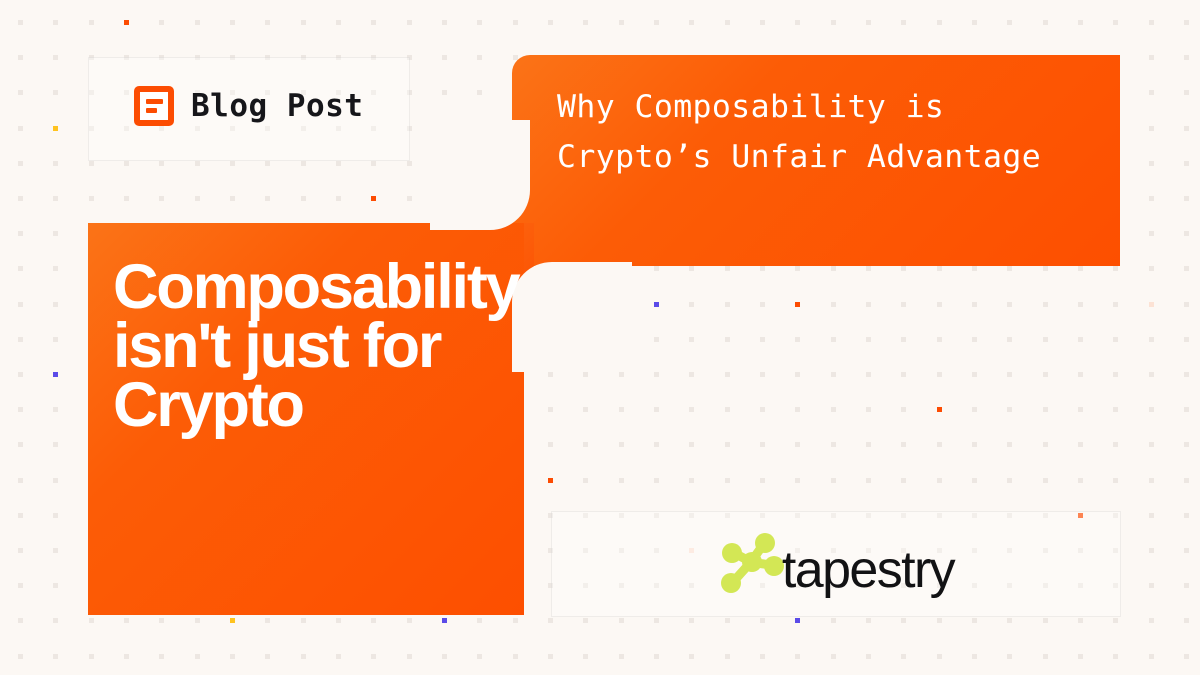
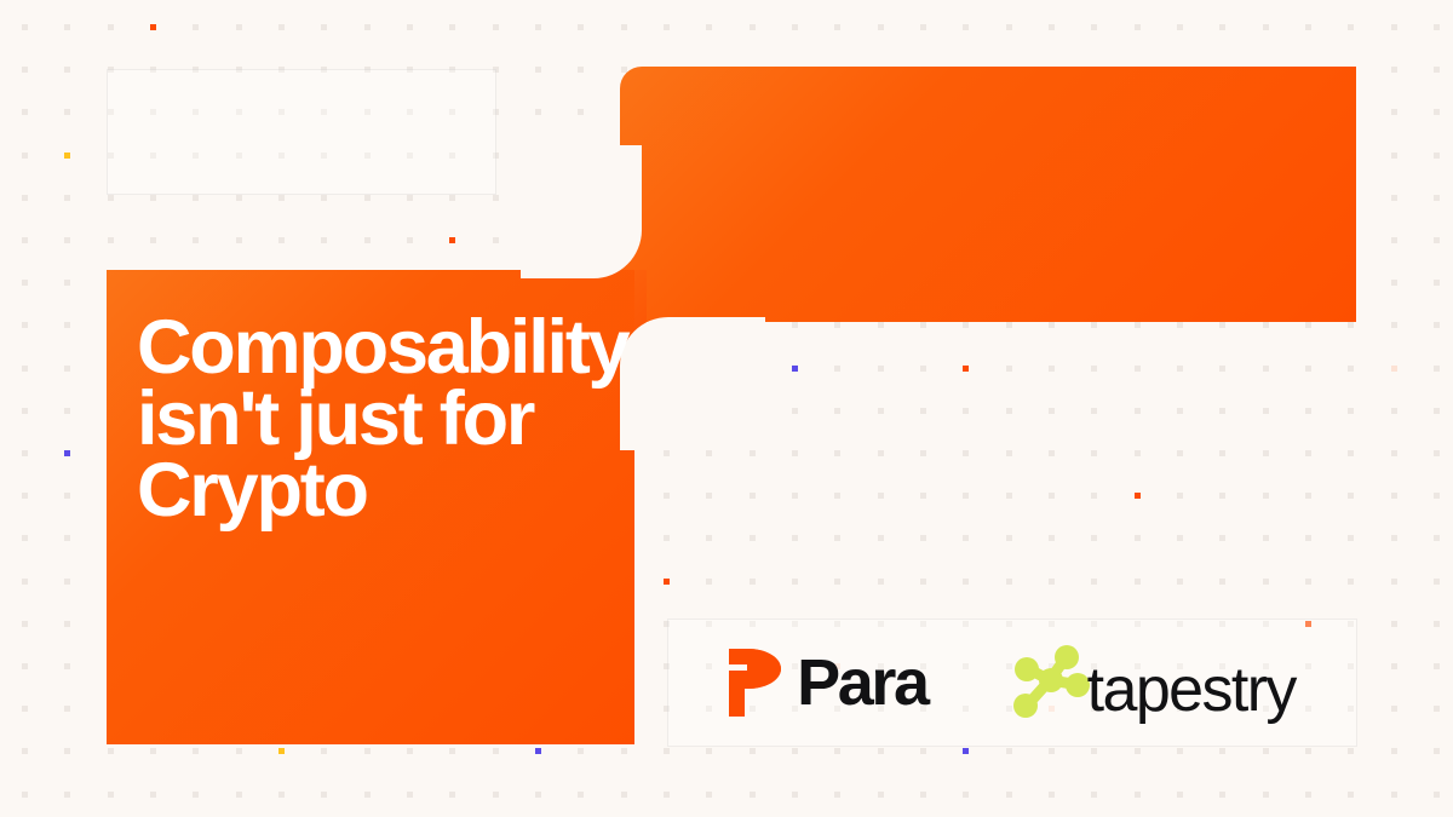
- Blog Post
- Why Composability is Crypto’s Unfair Advantage
  Composability isn't just for Crypto
+ Para
  tapestry
